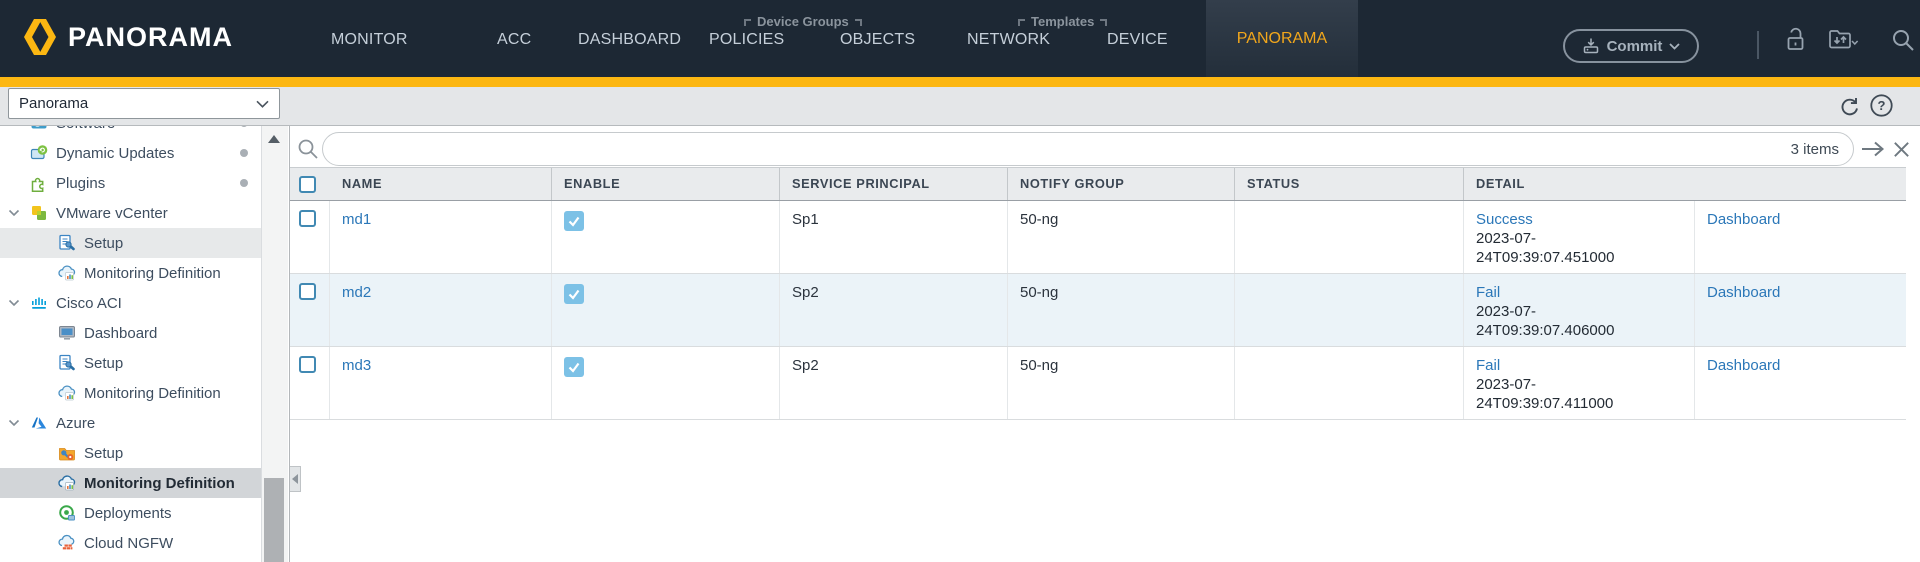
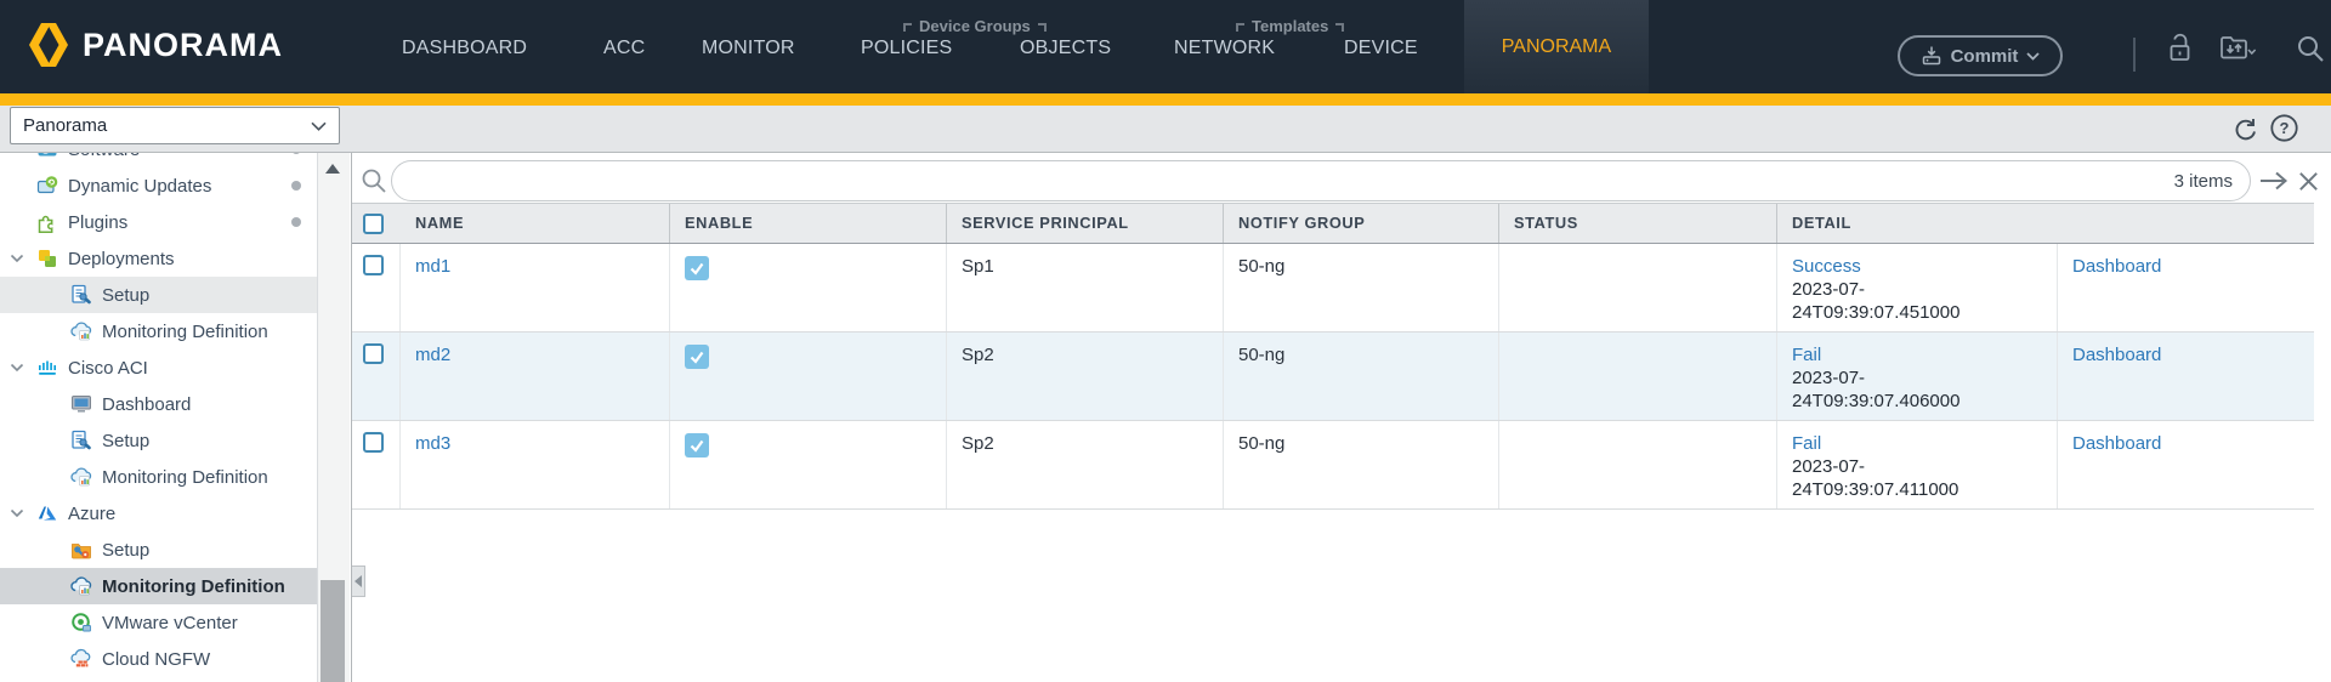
  PANORAMA
- MONITOR
+ DASHBOARD
  ACC
- DASHBOARD
+ MONITOR
  POLICIES
  OBJECTS
  NETWORK
  DEVICE
  PANORAMA
  Device Groups
  Templates
  Commit
  Panorama
  ?
  Dynamic Updates
  Plugins
- VMware vCenter
+ Deployments
  Setup
  Monitoring Definition
  Cisco ACI
  Dashboard
  Setup
  Monitoring Definition
  Azure
  Setup
  Monitoring Definition
- Deployments
+ VMware vCenter
  Cloud NGFW
  3 items
  NAME
  ENABLE
  SERVICE PRINCIPAL
  NOTIFY GROUP
  STATUS
  DETAIL
  md1
  Sp1
  50-ng
  Success
  2023-07-24T09:39:07.451000
  Dashboard
  md2
  Sp2
  50-ng
  Fail
  2023-07-24T09:39:07.406000
  Dashboard
  md3
  Sp2
  50-ng
  Fail
  2023-07-24T09:39:07.411000
  Dashboard
